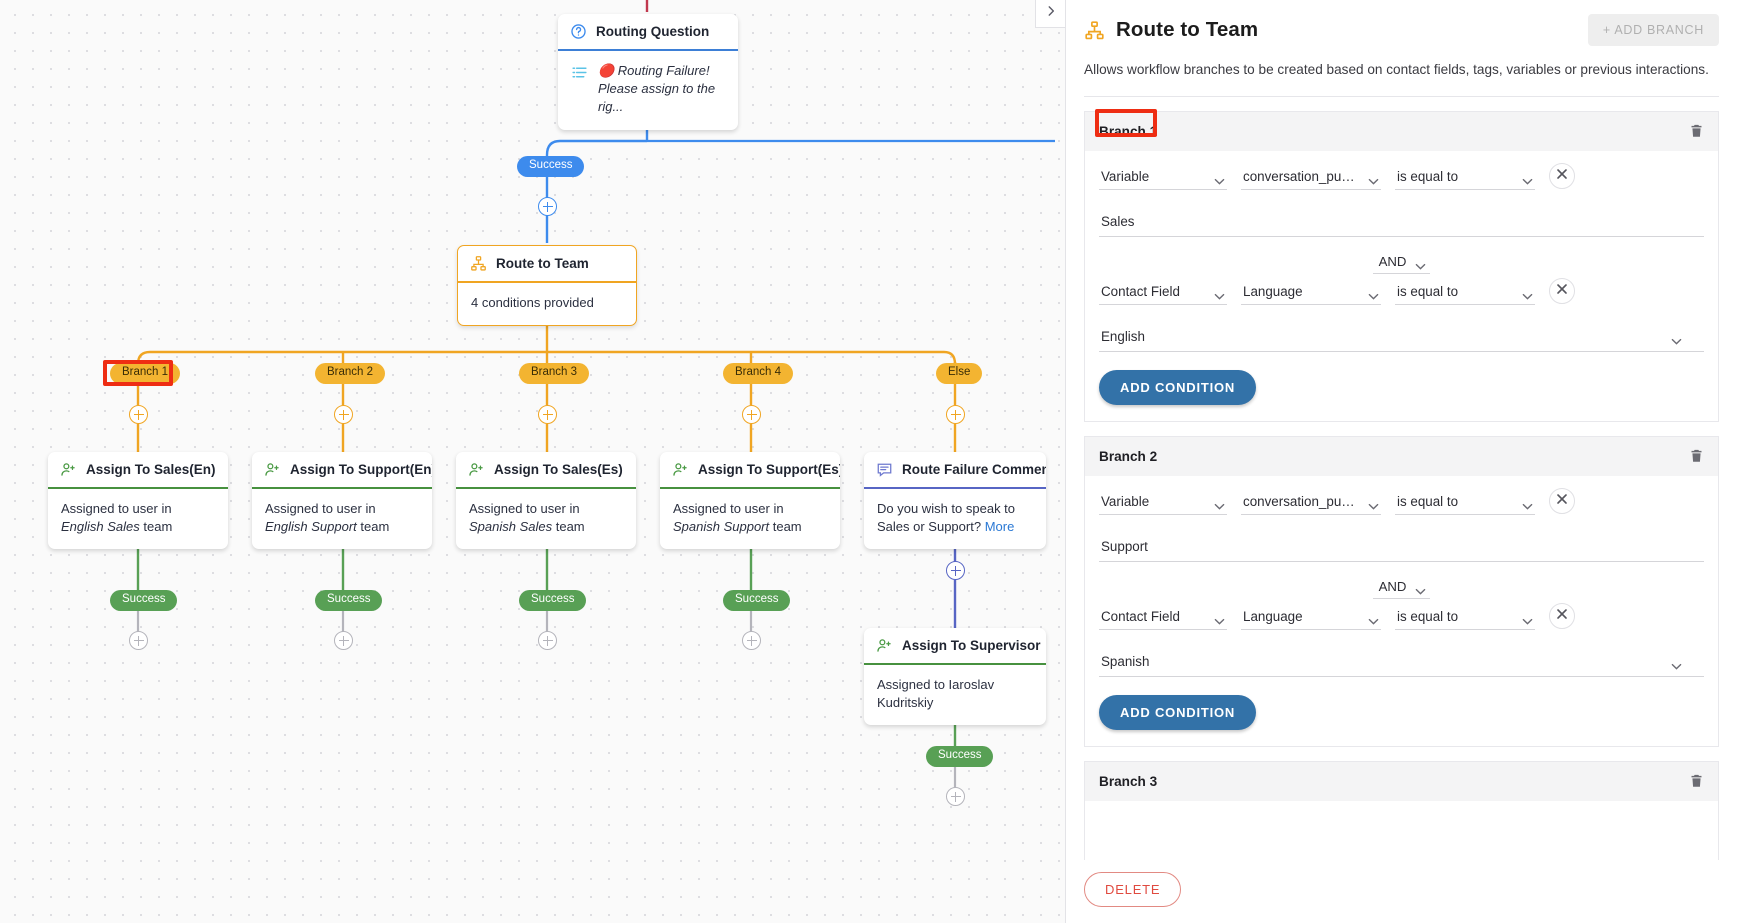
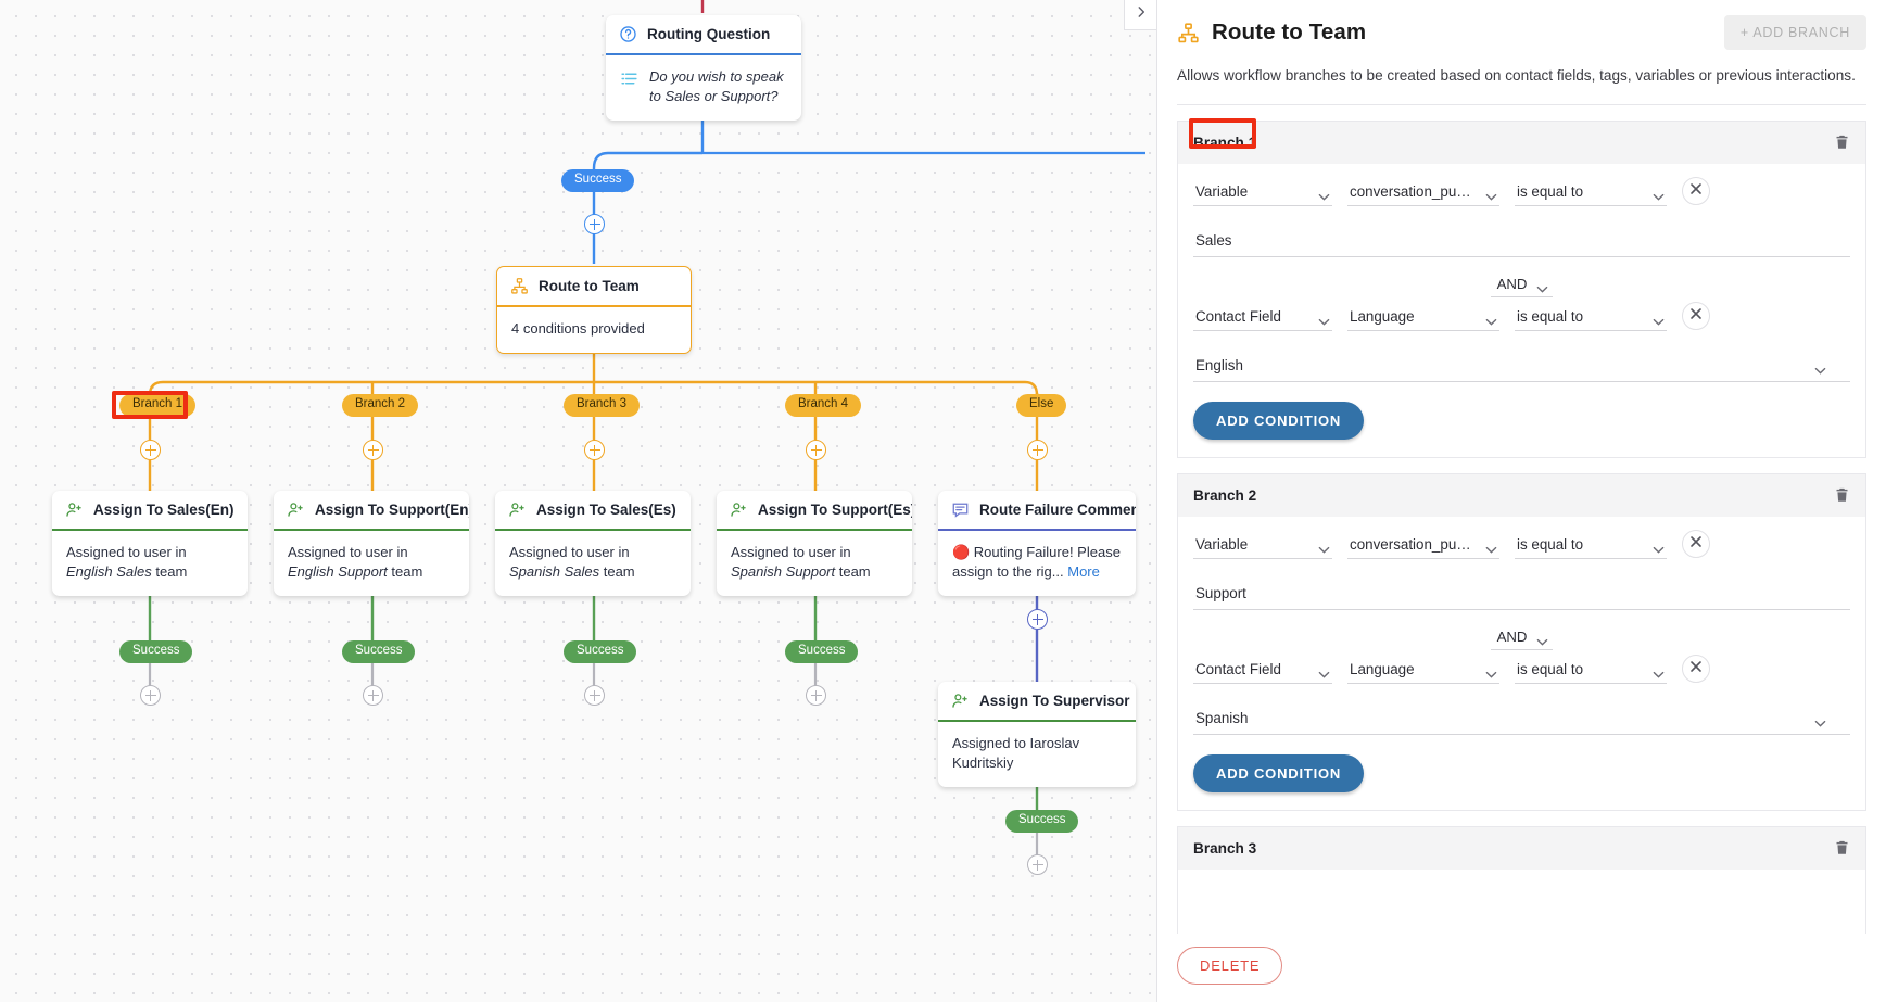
  Routing Question
- 🔴 Routing Failure! Please assign to the rig...
+ Do you wish to speak to Sales or Support?
  Success
  Route to Team
  4 conditions provided
  Branch 1
  Branch 2
  Branch 3
  Branch 4
  Else
  Assign To Sales(En)
  Assigned to user in English Sales team
  Assign To Support(En
  Assigned to user in English Support team
  Assign To Sales(Es)
  Assigned to user in Spanish Sales team
  Assign To Support(Es
  Assigned to user in Spanish Support team
  Route Failure Commen
- Do you wish to speak to Sales or Support? More
+ 🔴 Routing Failure! Please assign to the rig... More
  Assign To Supervisor
  Assigned to Iaroslav Kudritskiy
  Success
  Success
  Success
  Success
  Success
  Route to Team
  + ADD BRANCH
  Allows workflow branches to be created based on contact fields, tags, variables or previous interactions.
  Branch 1
  Variable
  conversation_pur…
  is equal to
  Sales
  AND
  Contact Field
  Language
  is equal to
  English
  ADD CONDITION
  Branch 2
  Variable
  conversation_pur…
  is equal to
  Support
  AND
  Contact Field
  Language
  is equal to
  Spanish
  ADD CONDITION
  Branch 3
  DELETE
